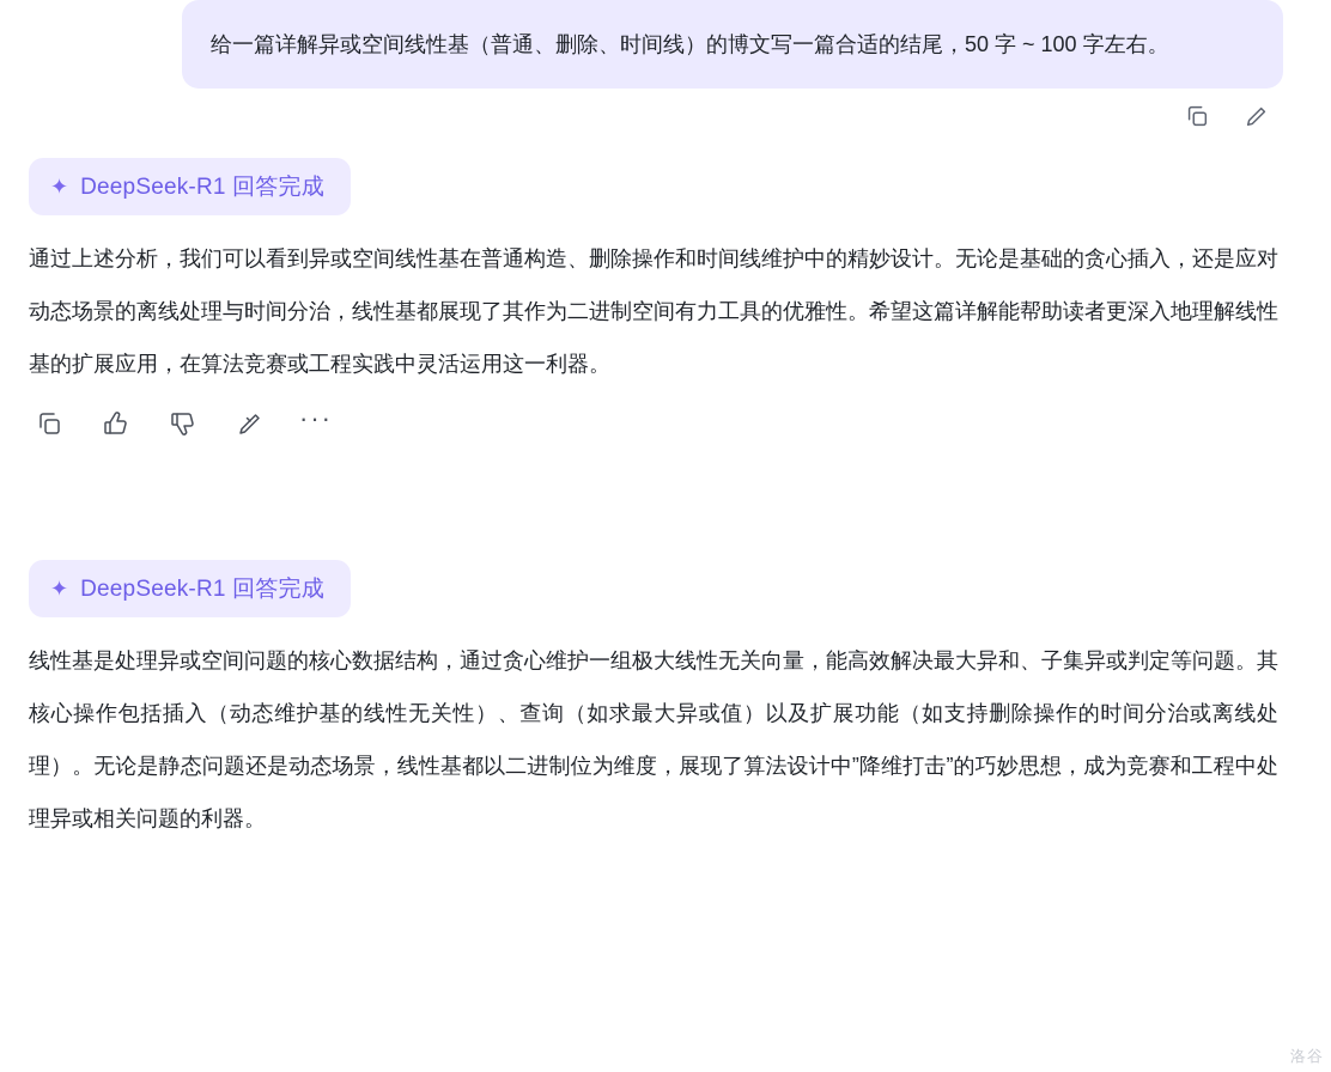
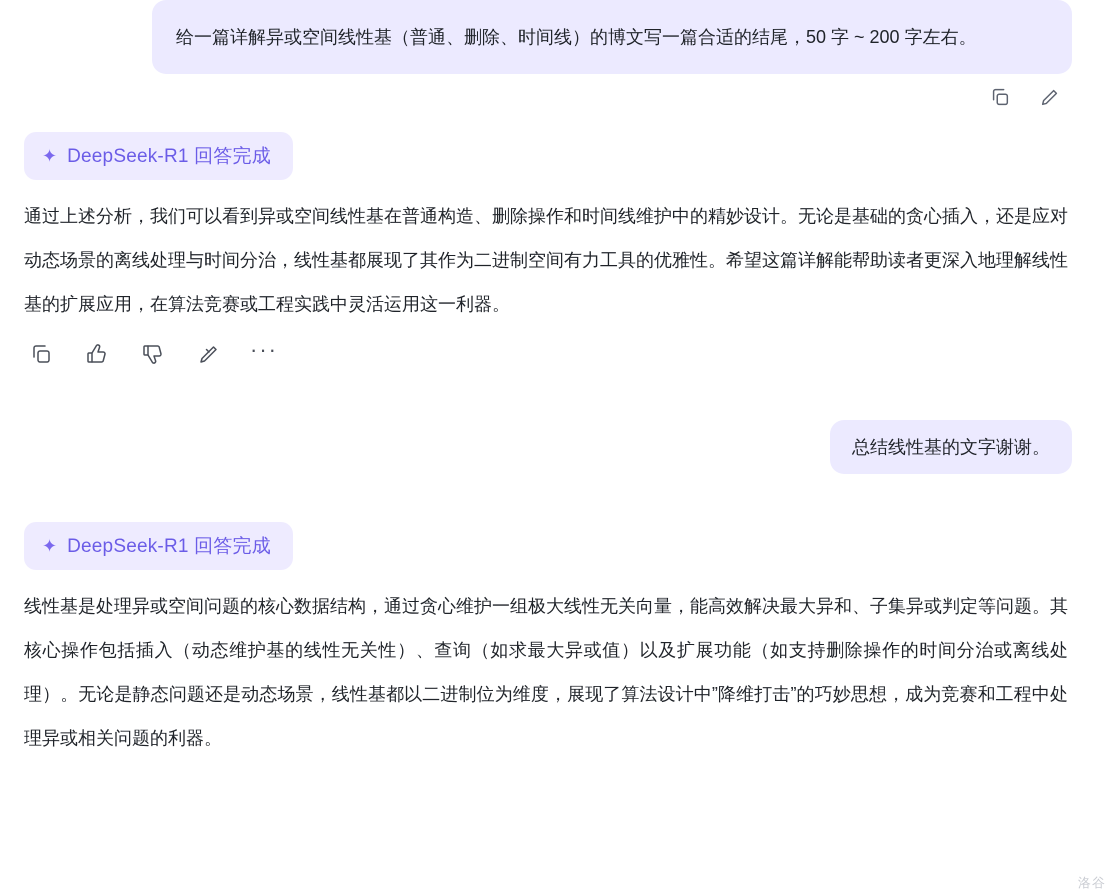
- 给一篇详解异或空间线性基（普通、删除、时间线）的博文写一篇合适的结尾，50 字 ~ 100 字左右。
+ 给一篇详解异或空间线性基（普通、删除、时间线）的博文写一篇合适的结尾，50 字 ~ 200 字左右。
  ✦
  DeepSeek-R1 回答完成
  通过上述分析，我们可以看到异或空间线性基在普通构造、删除操作和时间线维护中的精妙设计。无论是基础的贪心插入，还是应对动态场景的离线处理与时间分治，线性基都展现了其作为二进制空间有力工具的优雅性。希望这篇详解能帮助读者更深入地理解线性基的扩展应用，在算法竞赛或工程实践中灵活运用这一利器。
  ···
+ 总结线性基的文字谢谢。
  ✦
  DeepSeek-R1 回答完成
  线性基是处理异或空间问题的核心数据结构，通过贪心维护一组极大线性无关向量，能高效解决最大异和、子集异或判定等问题。其核心操作包括插入（动态维护基的线性无关性）、查询（如求最大异或值）以及扩展功能（如支持删除操作的时间分治或离线处理）。无论是静态问题还是动态场景，线性基都以二进制位为维度，展现了算法设计中”降维打击”的巧妙思想，成为竞赛和工程中处理异或相关问题的利器。
  洛谷
